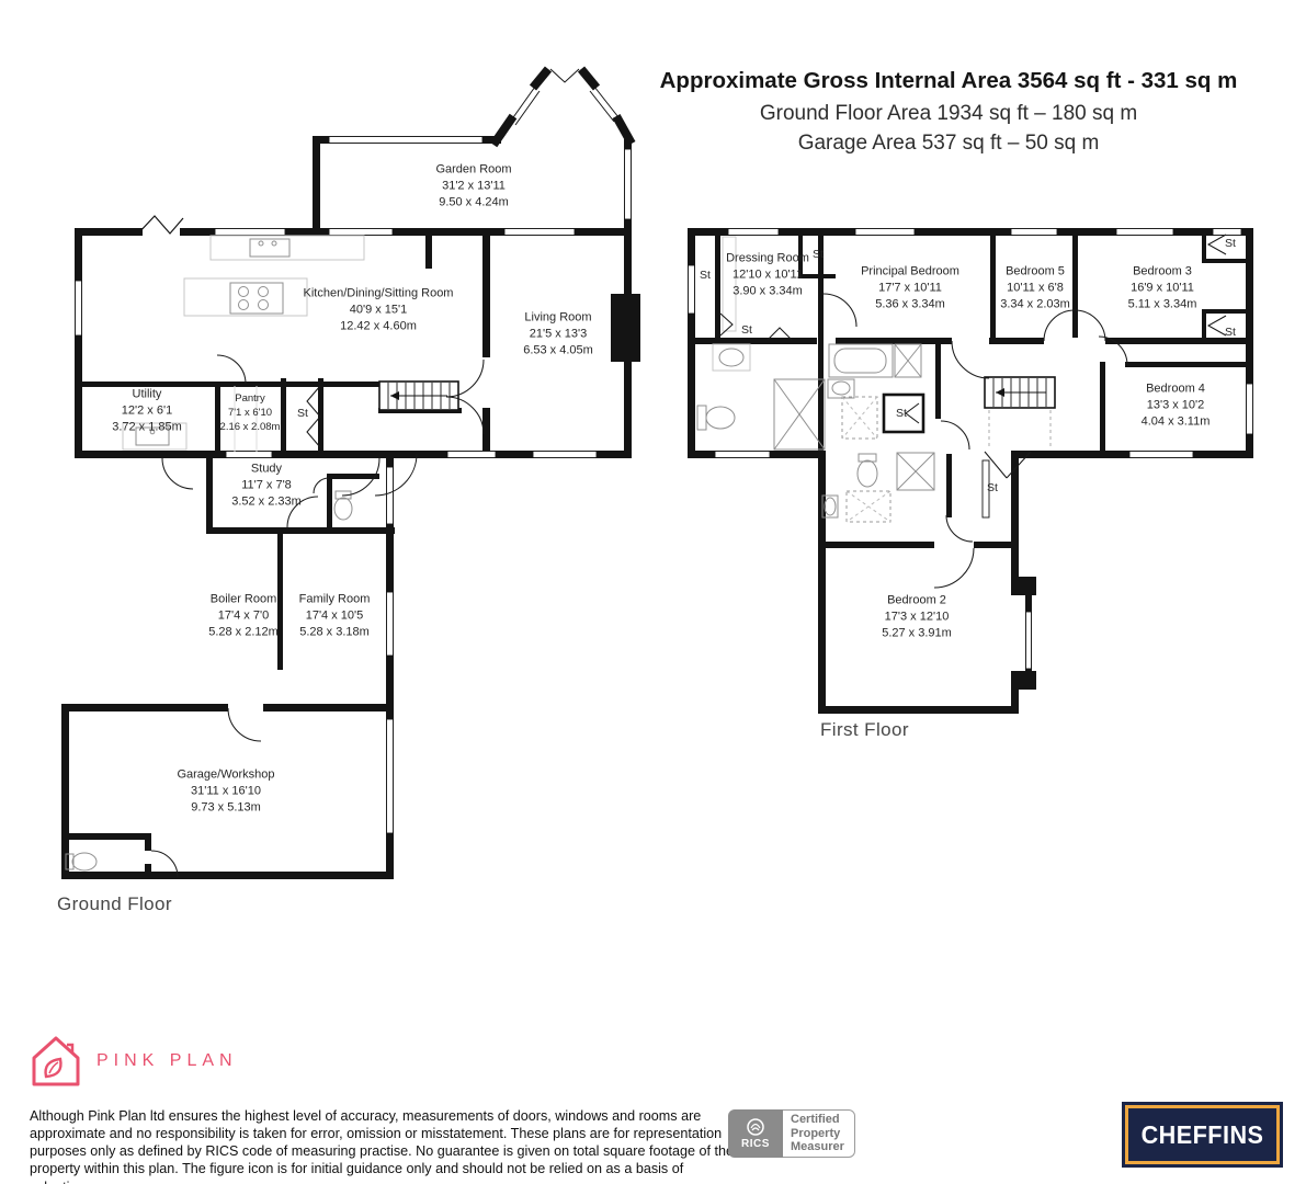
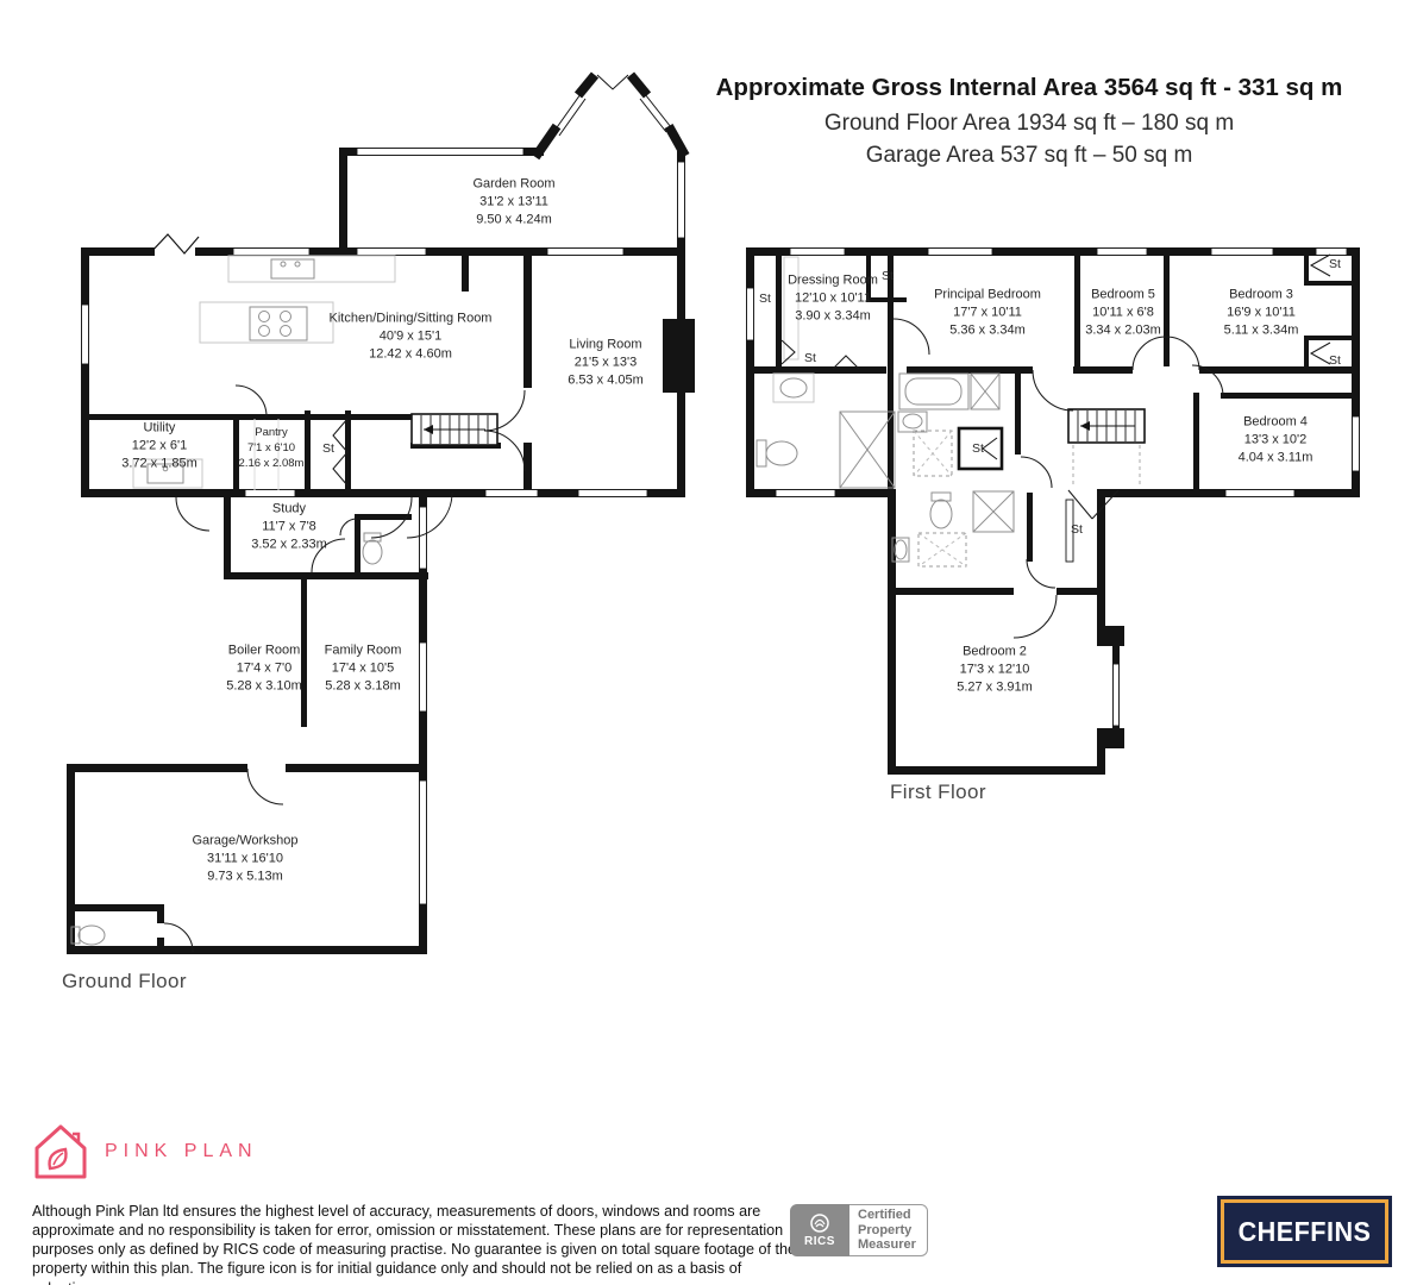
  Approximate Gross Internal Area 3564 sq ft - 331 sq m
  Ground Floor Area 1934 sq ft – 180 sq m
  Garage Area 537 sq ft – 50 sq m
  Garden Room
  31'2 x 13'11
  9.50 x 4.24m
  Kitchen/Dining/Sitting Room
  40'9 x 15'1
  12.42 x 4.60m
  Living Room
  21'5 x 13'3
  6.53 x 4.05m
  Utility
  12'2 x 6'1
  3.72 x 1.85m
  Pantry
  7'1 x 6'10
  2.16 x 2.08m
  Study
  11'7 x 7'8
  3.52 x 2.33m
  Boiler Room
  17'4 x 7'0
- 5.28 x 2.12m
+ 5.28 x 3.10m
  Family Room
  17'4 x 10'5
  5.28 x 3.18m
  Garage/Workshop
  31'11 x 16'10
  9.73 x 5.13m
  St
  Ground Floor
  Dressing Room
  12'10 x 10'11
  3.90 x 3.34m
  Principal Bedroom
  17'7 x 10'11
  5.36 x 3.34m
  Bedroom 5
  10'11 x 6'8
  3.34 x 2.03m
  Bedroom 3
  16'9 x 10'11
  5.11 x 3.34m
  Bedroom 4
  13'3 x 10'2
  4.04 x 3.11m
  Bedroom 2
  17'3 x 12'10
  5.27 x 3.91m
  St
  St
  St
  St
  St
  St
  St
  First Floor
  PINK PLAN
  Although Pink Plan ltd ensures the highest level of accuracy, measurements of doors, windows and rooms are approximate and no responsibility is taken for error, omission or misstatement. These plans are for representation purposes only as defined by RICS code of measuring practise. No guarantee is given on total square footage of th property within this plan. The figure icon is for initial guidance only and should not be relied on as a basis of
  RICS
  Certified
  Property
  Measurer
  CHEFFINS
